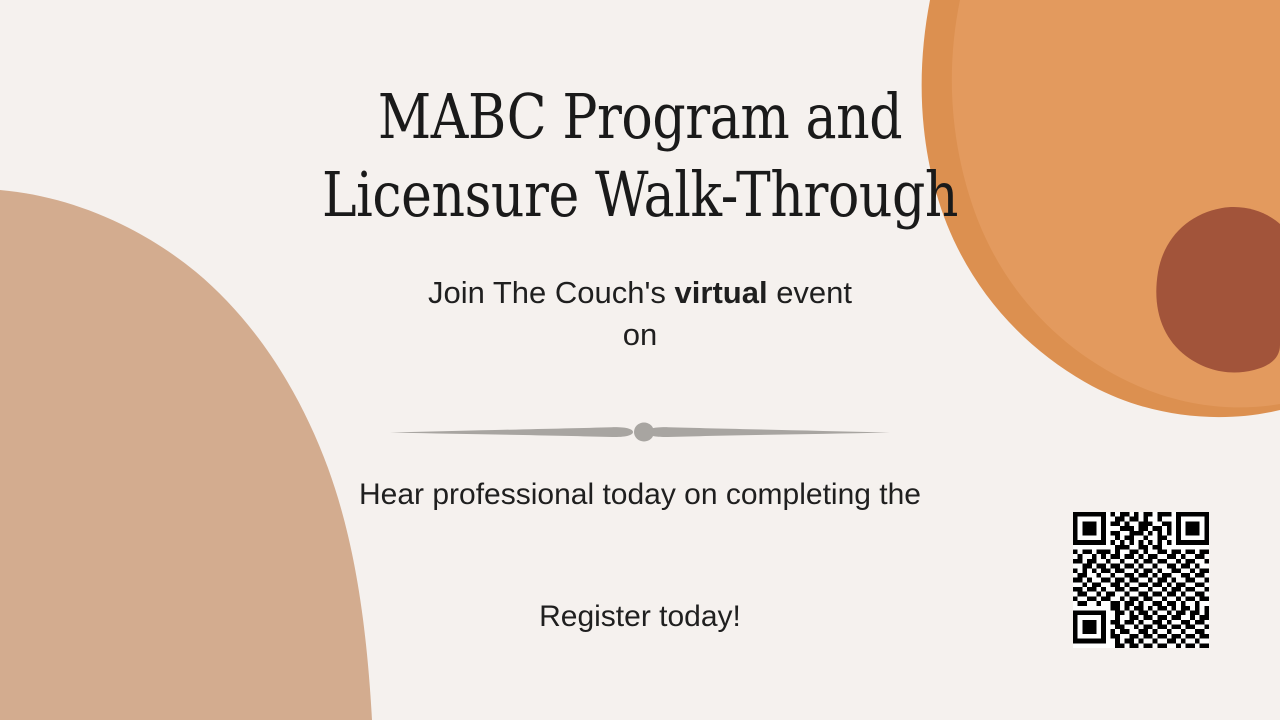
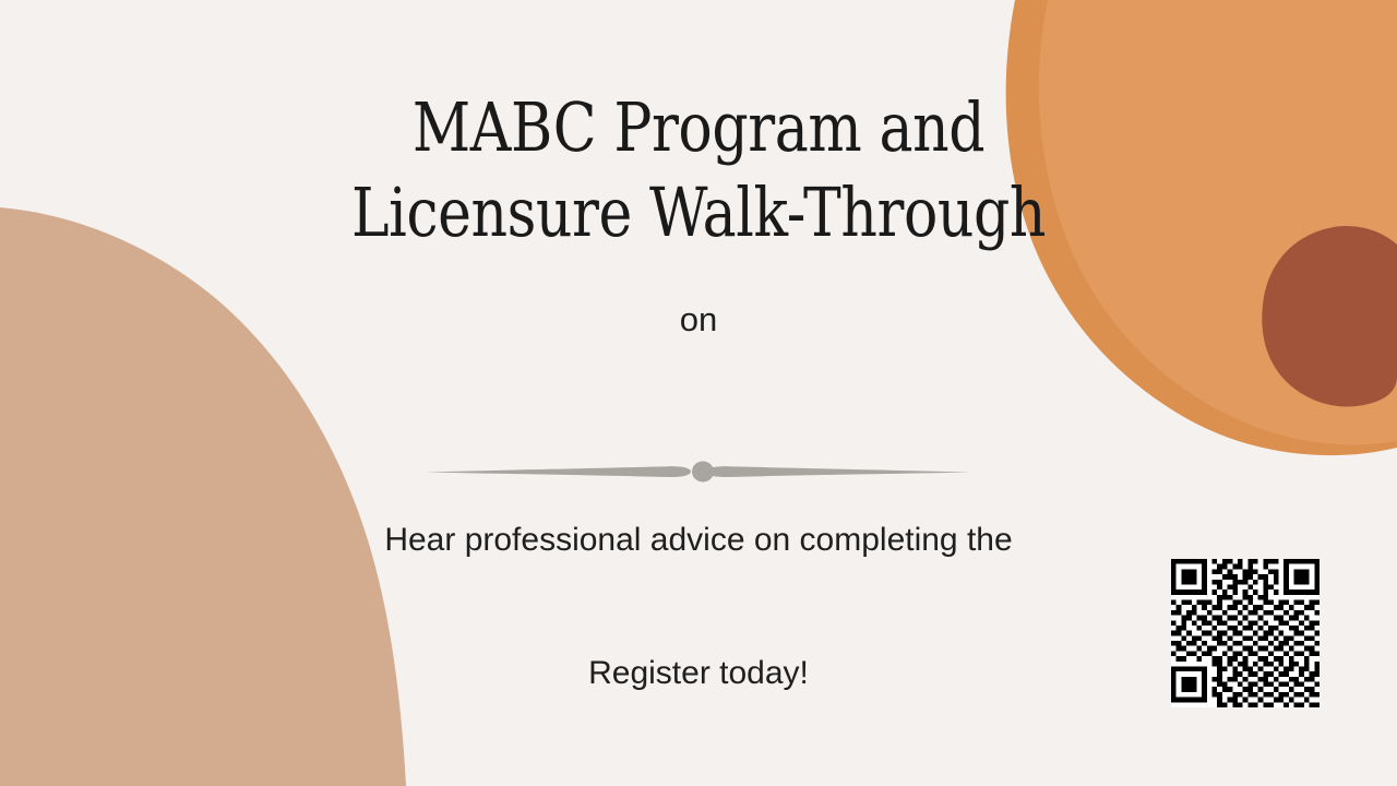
  MABC Program and
  Licensure Walk-Through
- Join The Couch's virtual event
  on
- Hear professional today on completing the
+ Hear professional advice on completing the
  Register today!
